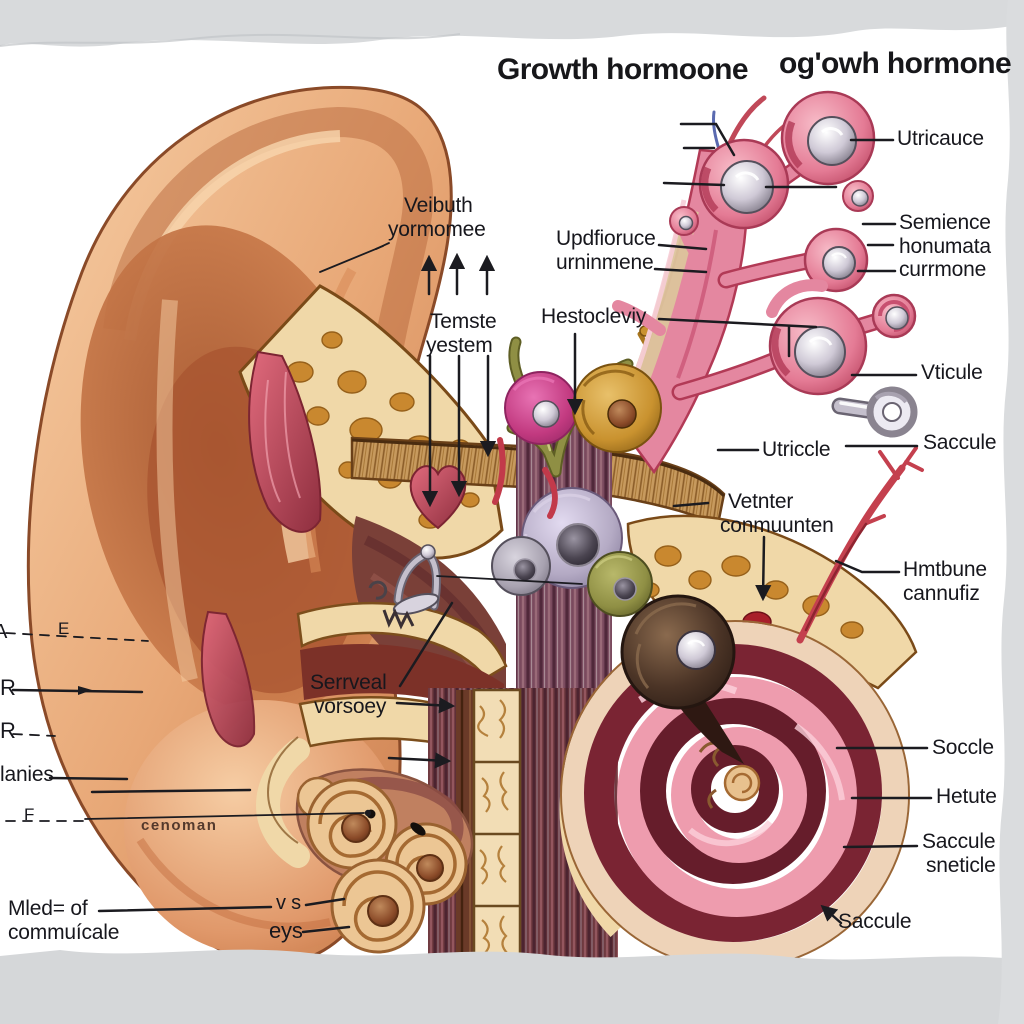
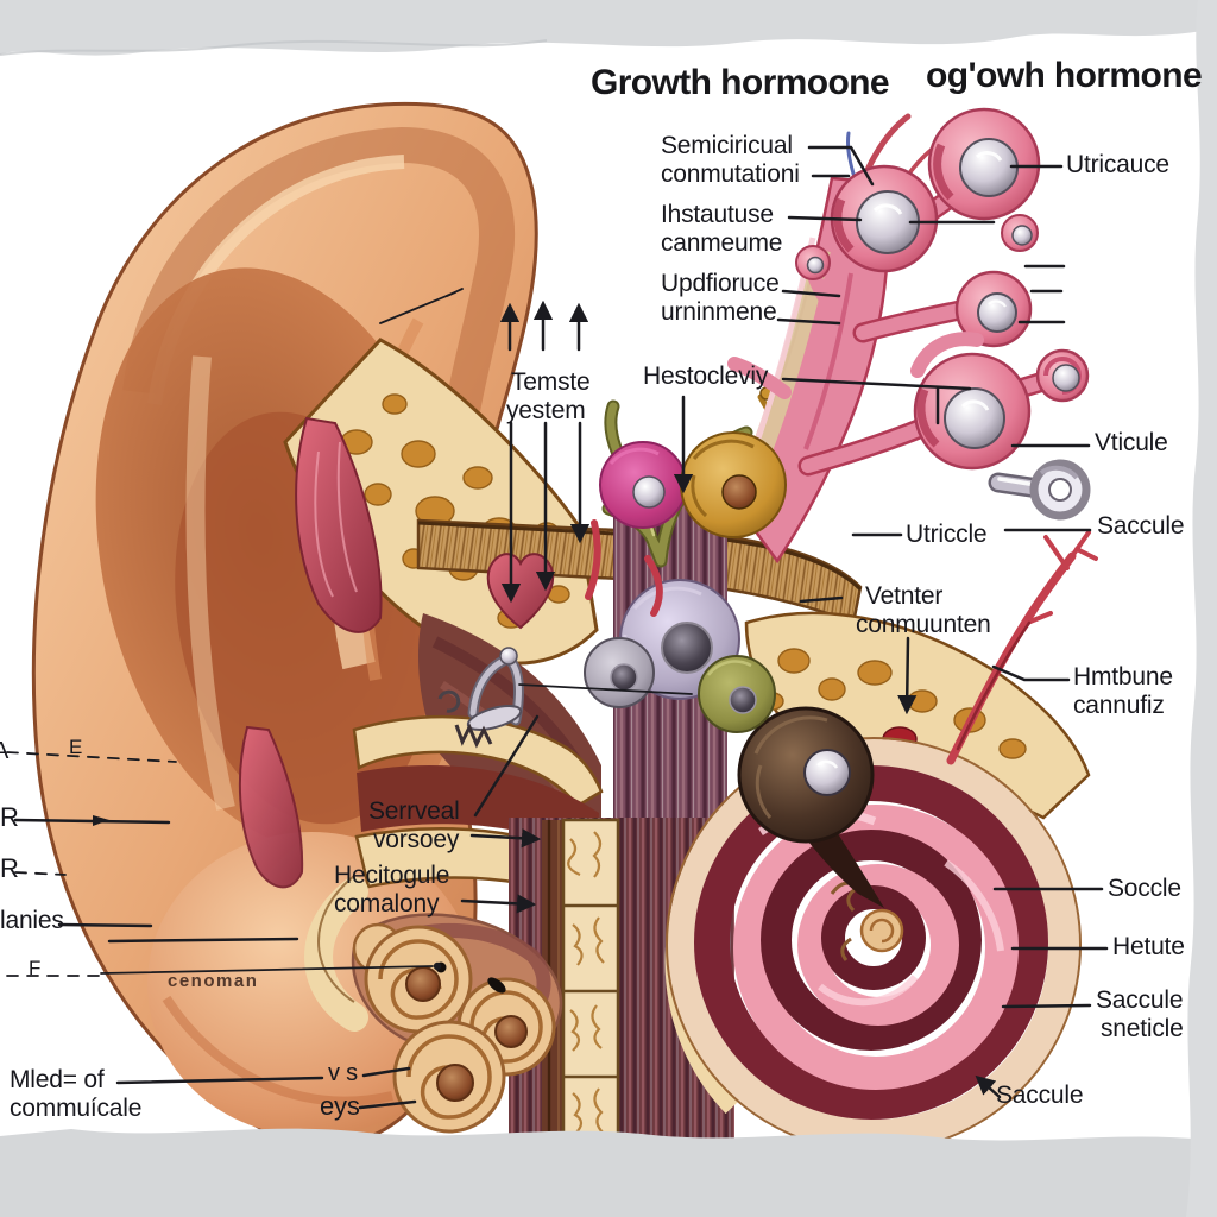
  Growth hormoone
  og'owh hormone
+ Semiciricual
+ conmutationi
+ Ihstautuse
+ canmeume
  Updfioruce
  urninmene
- Veibuth
- yormomee
  Temste
  yestem
  Hestocleviy
  Utricauce
- Semience
- honumata
- currmone
  Vticule
  Saccule
  Utriccle
  Vetnter
  conmuunten
  Hmtbune
  cannufiz
  Soccle
  Hetute
  Saccule
  sneticle
  Saccule
  Serrveal
  vorsoey
+ Hecitogule
+ comalony
  Mled= of
  commuícale
  v s
  eys
  cenoman
  A
  E
  R
  R
  lanies
  F
